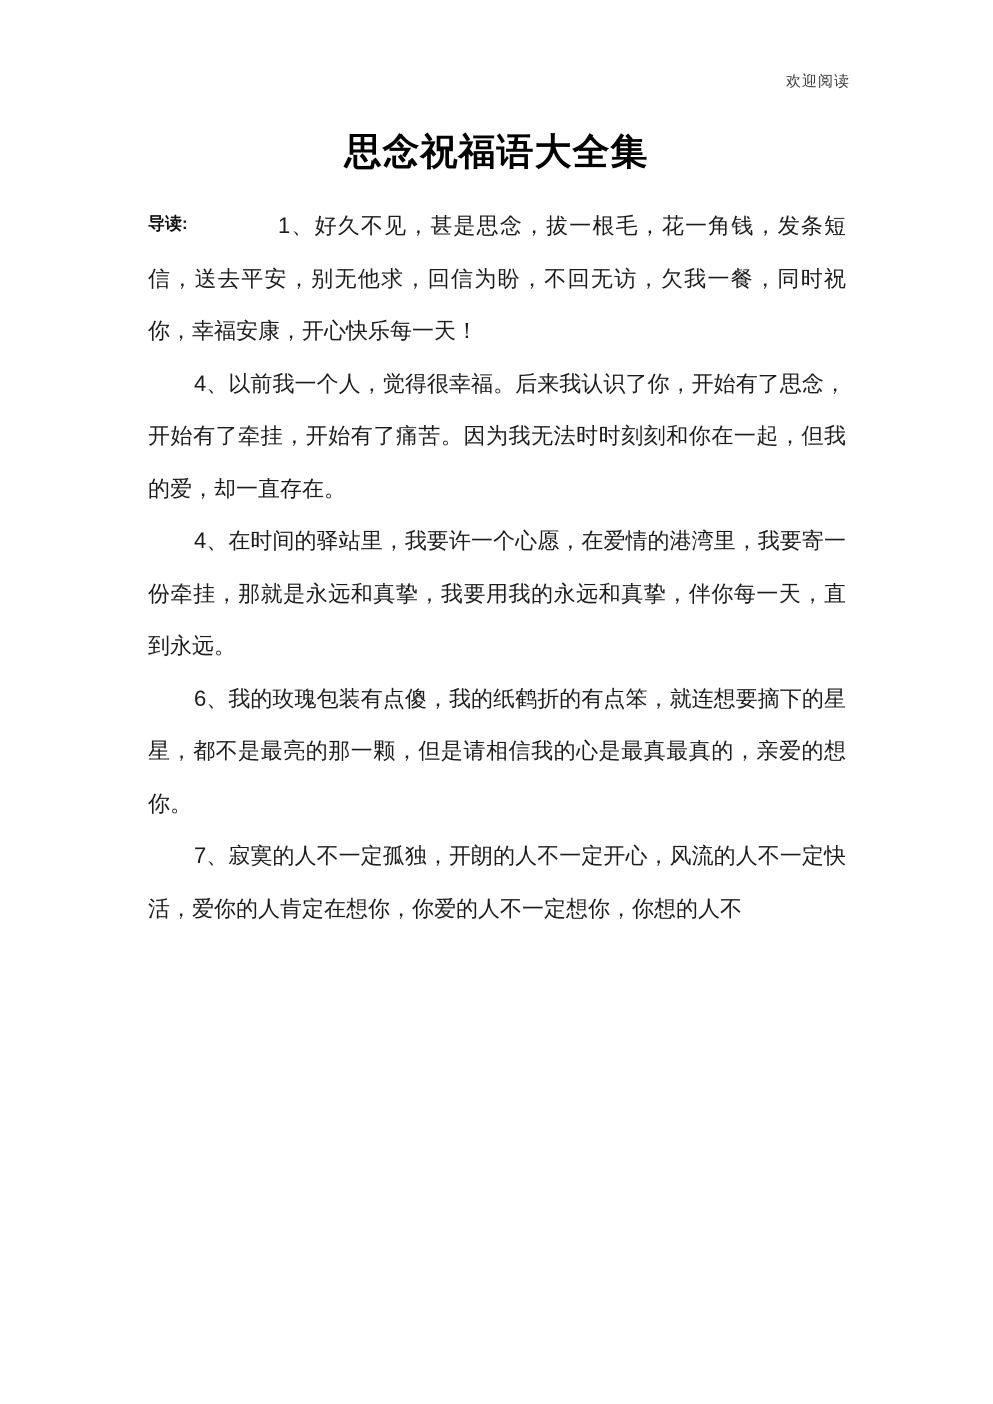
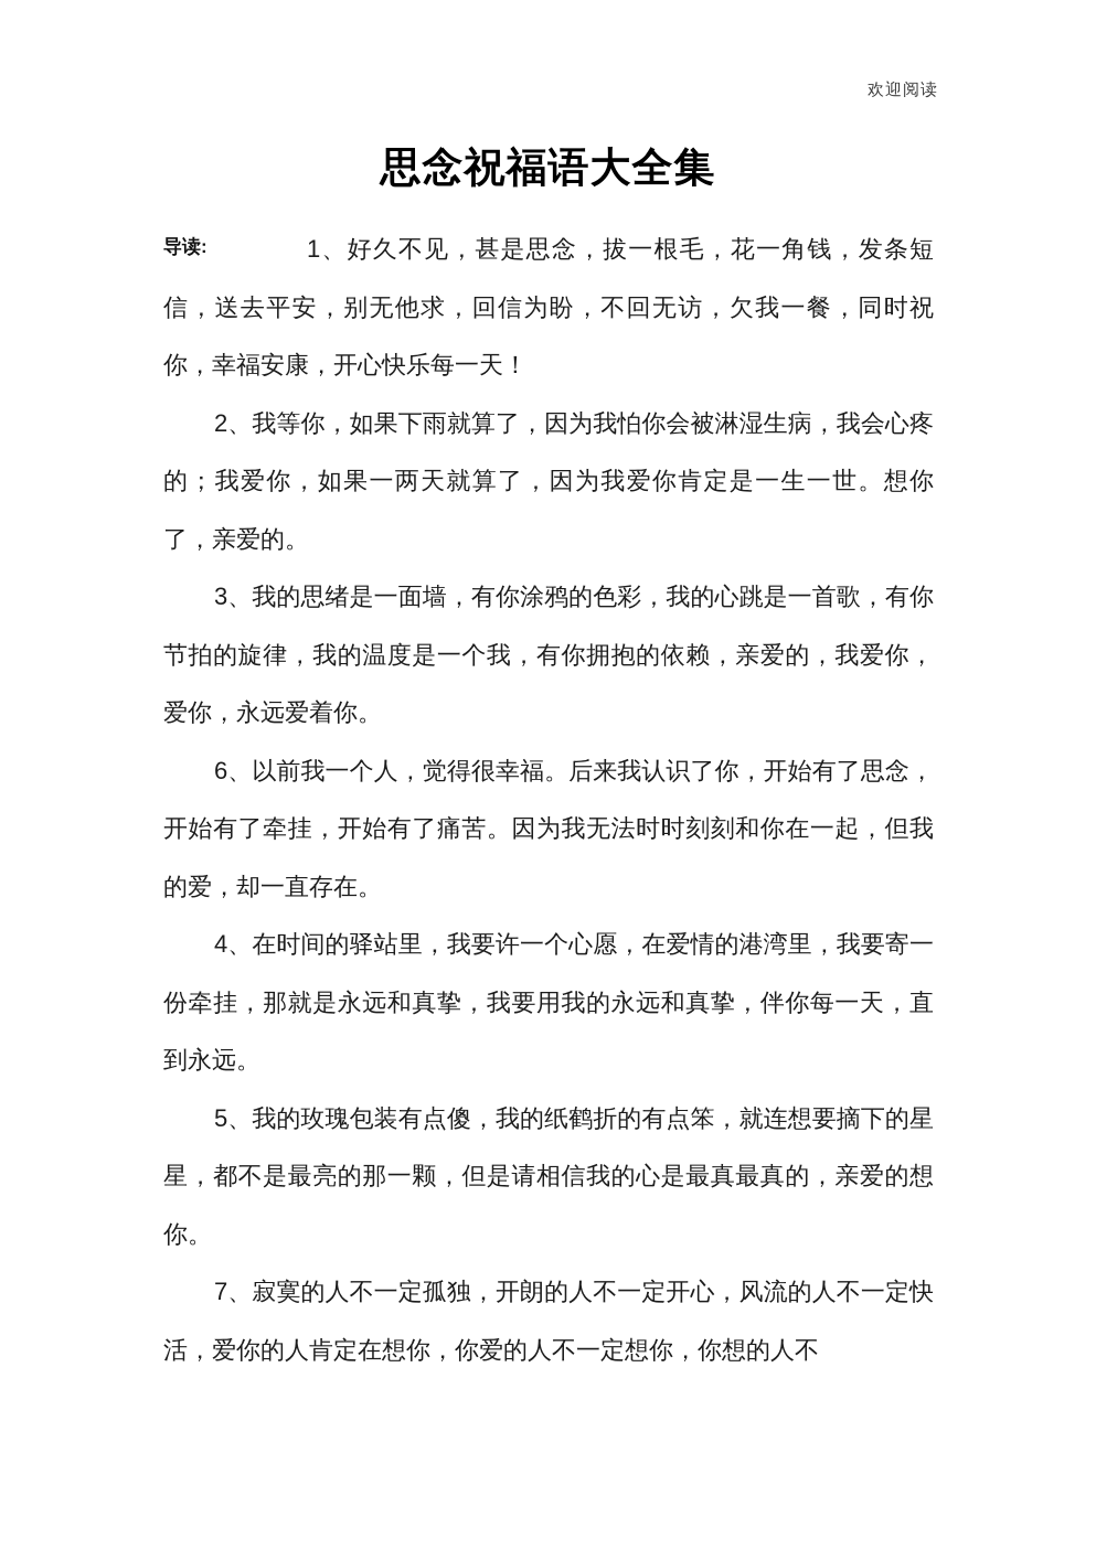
  欢迎阅读
  思念祝福语大全集
  导读:
  1、好久不见，甚是思念，拔一根毛，花一角钱，发条短信，送去平安，别无他求，回信为盼，不回无访，欠我一餐，同时祝你，幸福安康，开心快乐每一天！
+ 2、我等你，如果下雨就算了，因为我怕你会被淋湿生病，我会心疼的；我爱你，如果一两天就算了，因为我爱你肯定是一生一世。想你了，亲爱的。
+ 3、我的思绪是一面墙，有你涂鸦的色彩，我的心跳是一首歌，有你节拍的旋律，我的温度是一个我，有你拥抱的依赖，亲爱的，我爱你，爱你，永远爱着你。
- 4、以前我一个人，觉得很幸福。后来我认识了你，开始有了思念，开始有了牵挂，开始有了痛苦。因为我无法时时刻刻和你在一起，但我的爱，却一直存在。
+ 6、以前我一个人，觉得很幸福。后来我认识了你，开始有了思念，开始有了牵挂，开始有了痛苦。因为我无法时时刻刻和你在一起，但我的爱，却一直存在。
  4、在时间的驿站里，我要许一个心愿，在爱情的港湾里，我要寄一份牵挂，那就是永远和真挚，我要用我的永远和真挚，伴你每一天，直到永远。
- 6、我的玫瑰包装有点傻，我的纸鹤折的有点笨，就连想要摘下的星星，都不是最亮的那一颗，但是请相信我的心是最真最真的，亲爱的想你。
+ 5、我的玫瑰包装有点傻，我的纸鹤折的有点笨，就连想要摘下的星星，都不是最亮的那一颗，但是请相信我的心是最真最真的，亲爱的想你。
  7、寂寞的人不一定孤独，开朗的人不一定开心，风流的人不一定快活，爱你的人肯定在想你，你爱的人不一定想你，你想的人不
